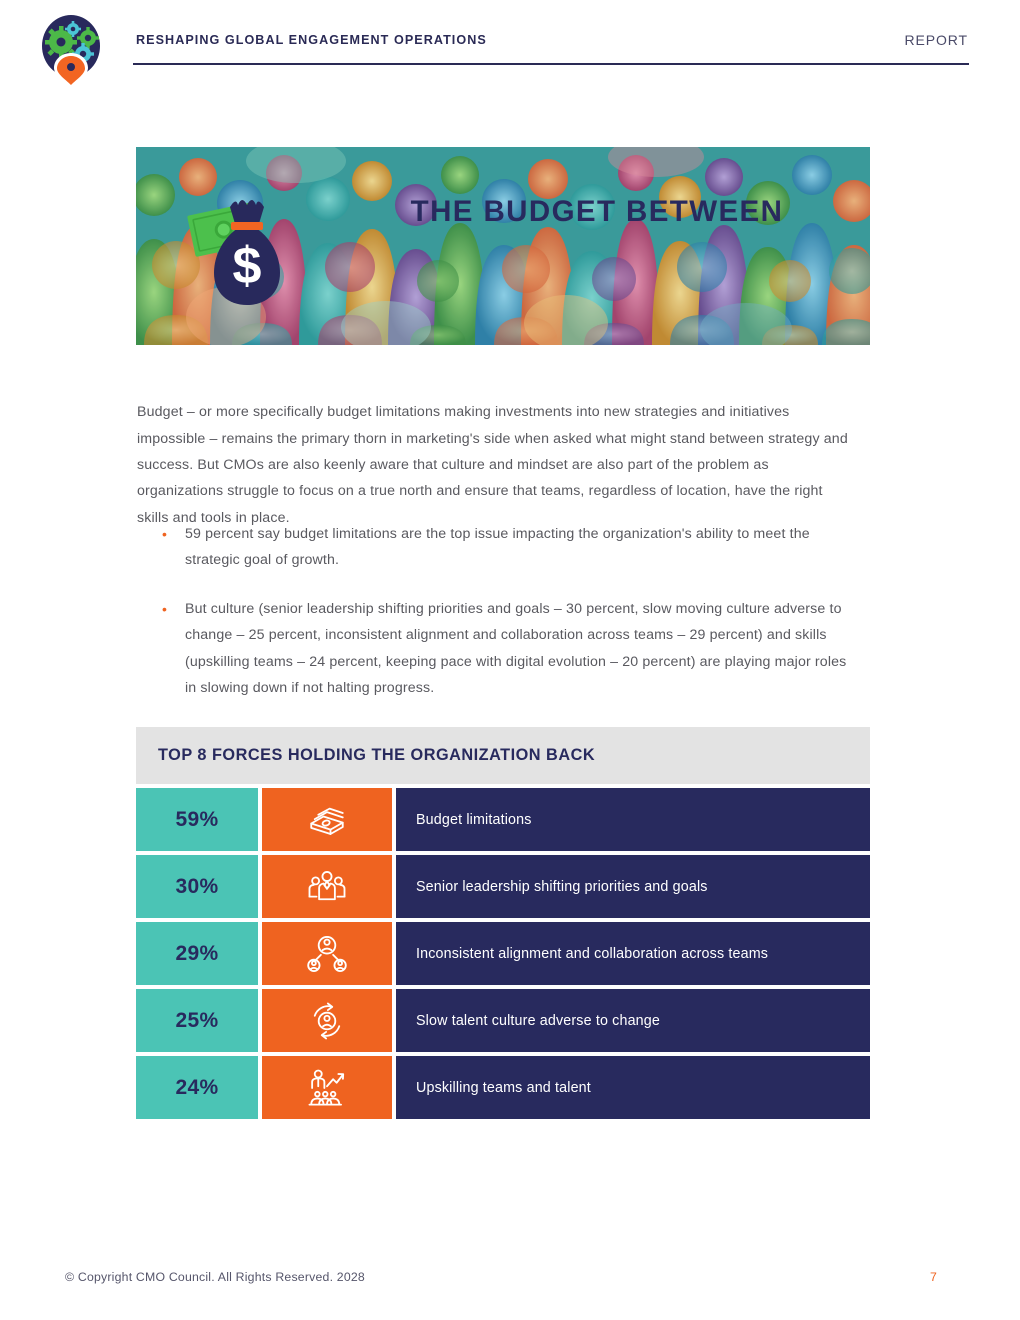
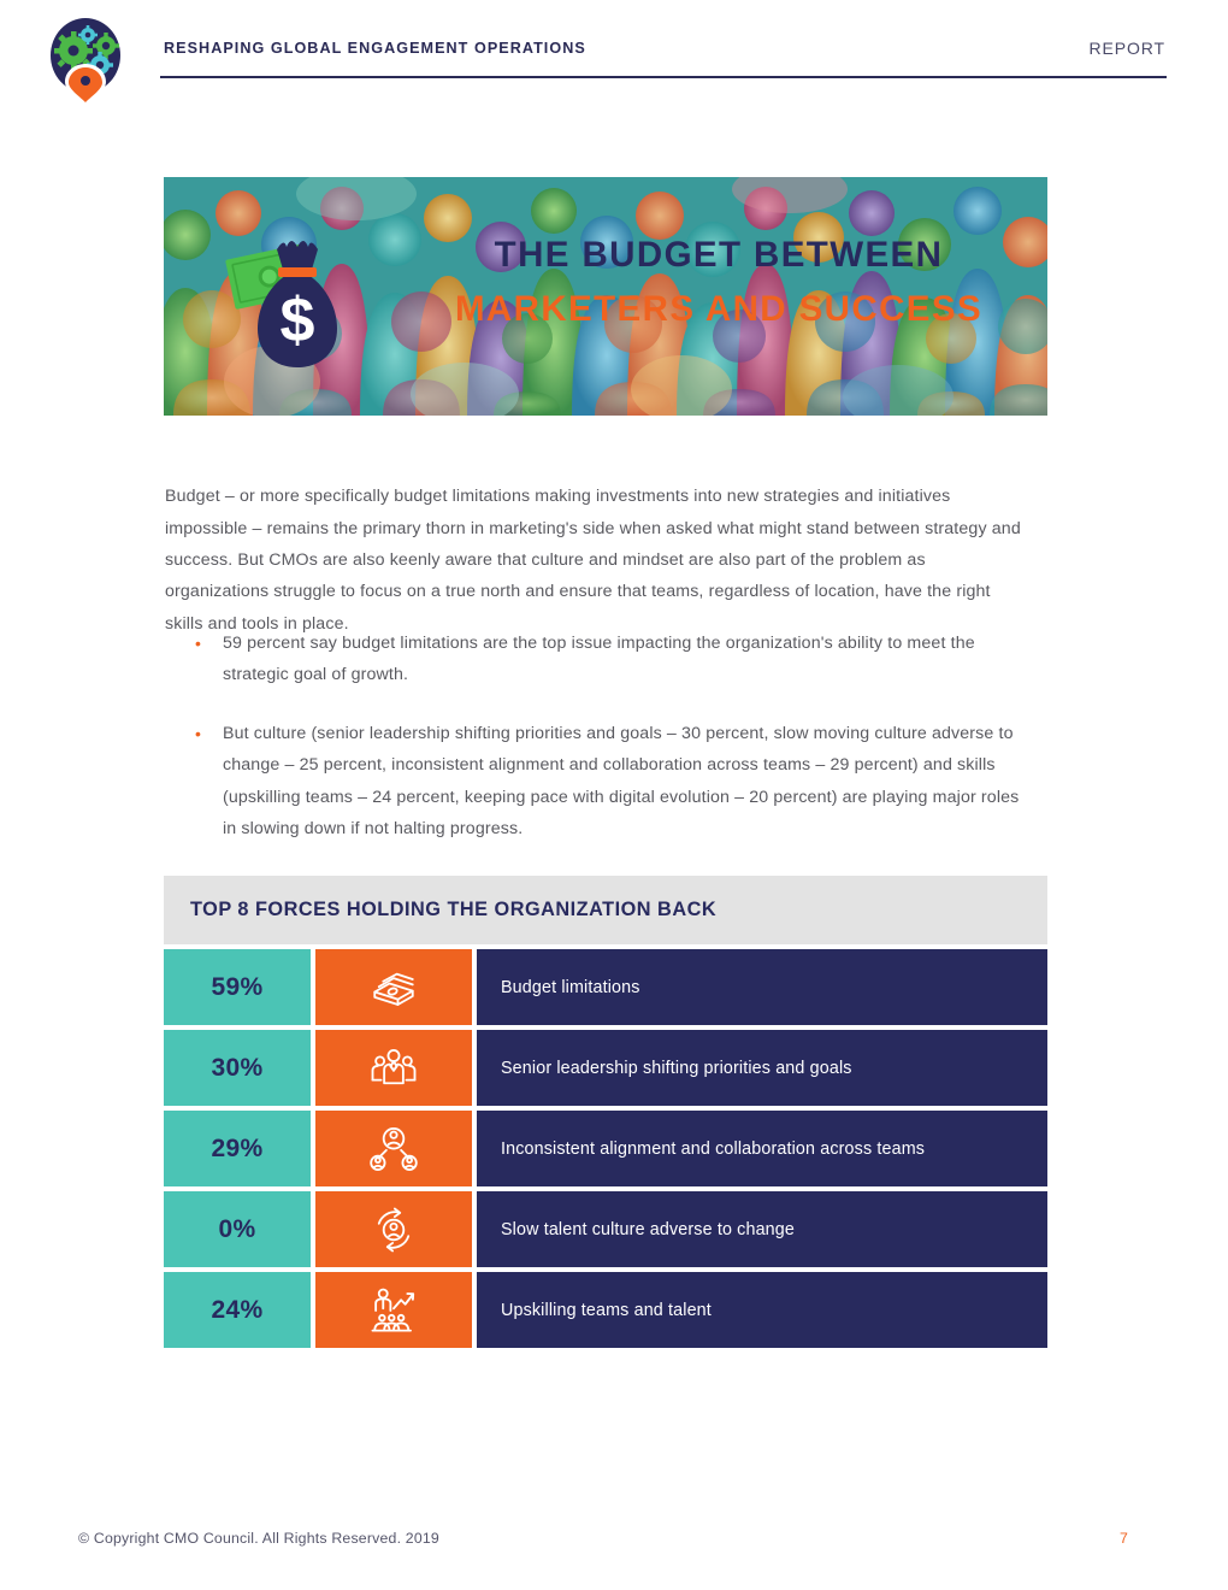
  RESHAPING GLOBAL ENGAGEMENT OPERATIONS
  REPORT
  $
  THE BUDGET BETWEEN
+ MARKETERS AND SUCCESS
  Budget – or more specifically budget limitations making investments into new strategies and initiatives impossible – remains the primary thorn in marketing's side when asked what might stand between strategy and success. But CMOs are also keenly aware that culture and mindset are also part of the problem as organizations struggle to focus on a true north and ensure that teams, regardless of location, have the right skills and tools in place.
  •
  59 percent say budget limitations are the top issue impacting the organization's ability to meet the strategic goal of growth.
  •
  But culture (senior leadership shifting priorities and goals – 30 percent, slow moving culture adverse to change – 25 percent, inconsistent alignment and collaboration across teams – 29 percent) and skills (upskilling teams – 24 percent, keeping pace with digital evolution – 20 percent) are playing major roles in slowing down if not halting progress.
  TOP 8 FORCES HOLDING THE ORGANIZATION BACK
  59%
  Budget limitations
  30%
  Senior leadership shifting priorities and goals
  29%
  Inconsistent alignment and collaboration across teams
- 25%
+ 0%
  Slow talent culture adverse to change
  24%
  Upskilling teams and talent
- © Copyright CMO Council. All Rights Reserved. 2028
+ © Copyright CMO Council. All Rights Reserved. 2019
  7
